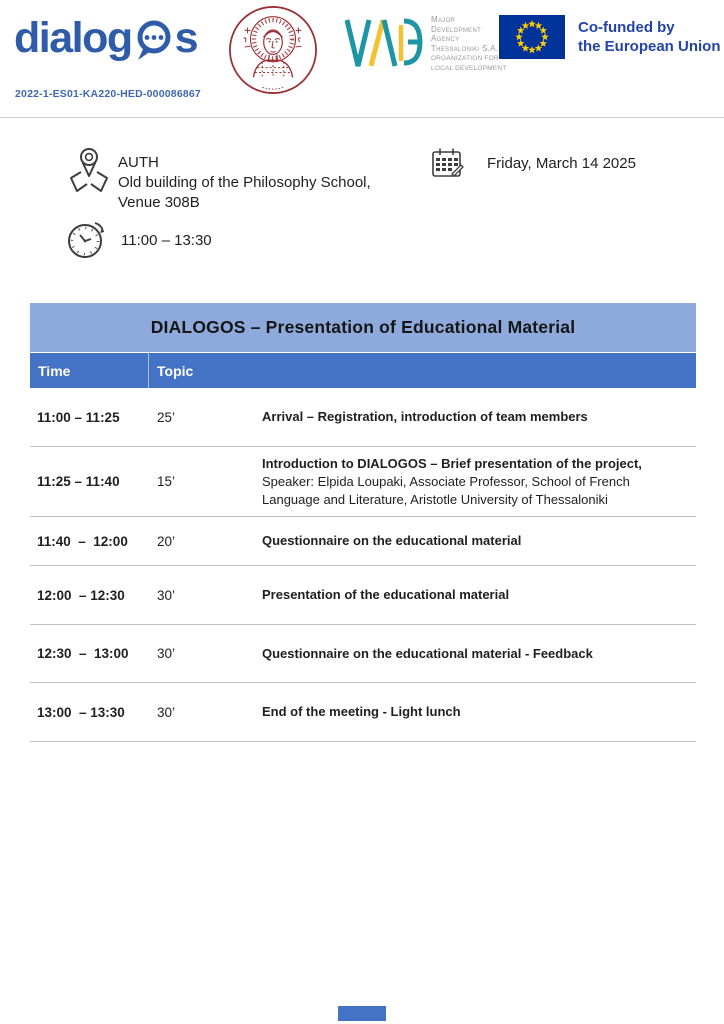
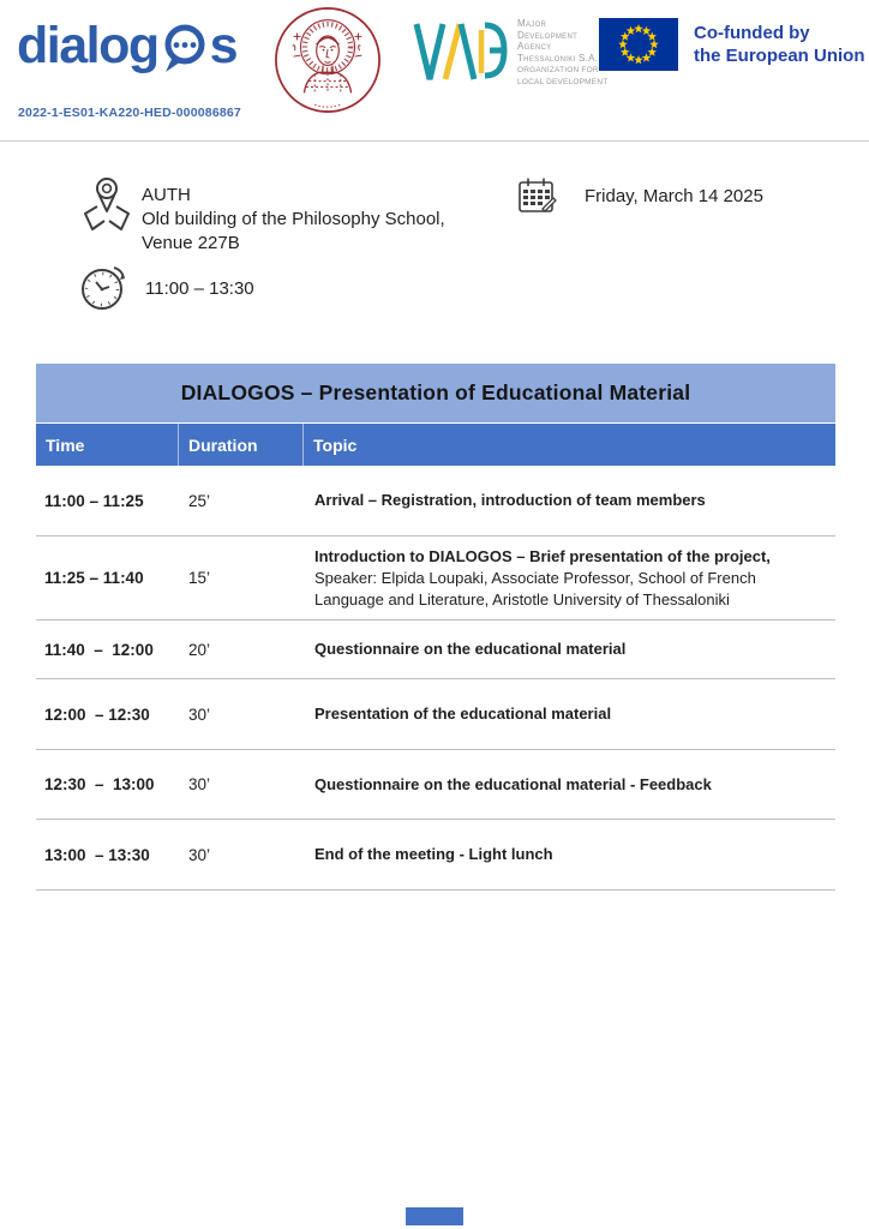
  dialog
  s
  2022-1-ES01-KA220-HED-000086867
  Major
  Development
  Agency
  Thessaloniki S.A.
  Co-funded by
  the European Union
  AUTH
  Old building of the Philosophy School,
- Venue 308B
+ Venue 227B
  Friday, March 14 2025
  11:00 – 13:30
  DIALOGOS – Presentation of Educational Material
  Time
+ Duration
  Topic
  11:00 – 11:25
  25’
  Arrival – Registration, introduction of team members
  11:25 – 11:40
  15’
  Introduction to DIALOGOS – Brief presentation of the project,
  Speaker: Elpida Loupaki, Associate Professor, School of French Language and Literature, Aristotle University of Thessaloniki
  11:40 – 12:00
  20’
  Questionnaire on the educational material
  12:00 – 12:30
  30’
  Presentation of the educational material
  12:30 – 13:00
  30’
  Questionnaire on the educational material - Feedback
  13:00 – 13:30
  30’
  End of the meeting - Light lunch
